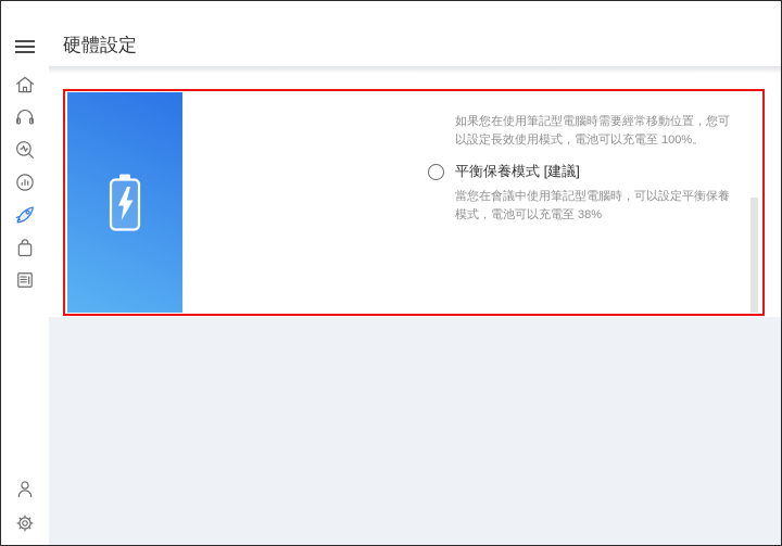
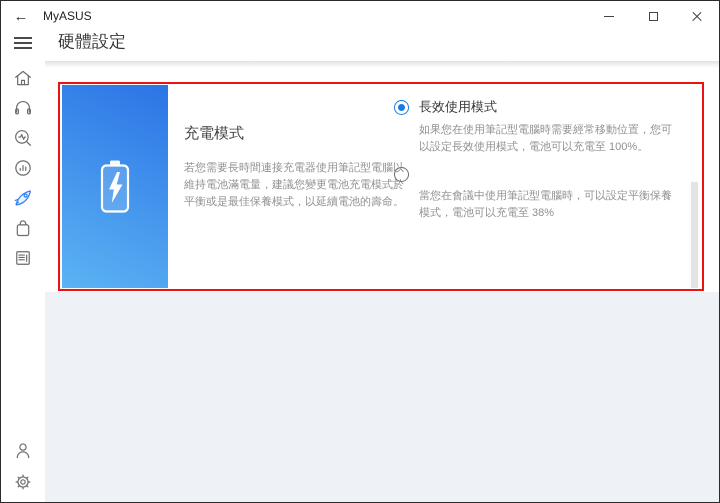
+ ←
+ MyASUS
  硬體設定
+ 充電模式
+ 若您需要長時間連接充電器使用筆記型電腦以維持電池滿電量，建議您變更電池充電模式於平衡或是最佳保養模式，以延續電池的壽命。
+ 長效使用模式
  如果您在使用筆記型電腦時需要經常移動位置，您可以設定長效使用模式，電池可以充電至 100%。
- 平衡保養模式 [建議]
  當您在會議中使用筆記型電腦時，可以設定平衡保養模式，電池可以充電至 38%
